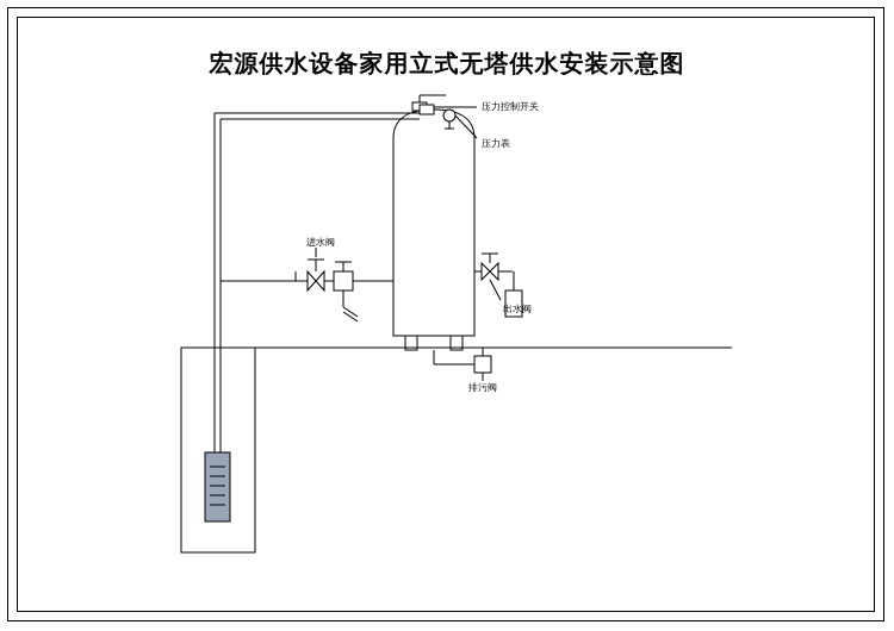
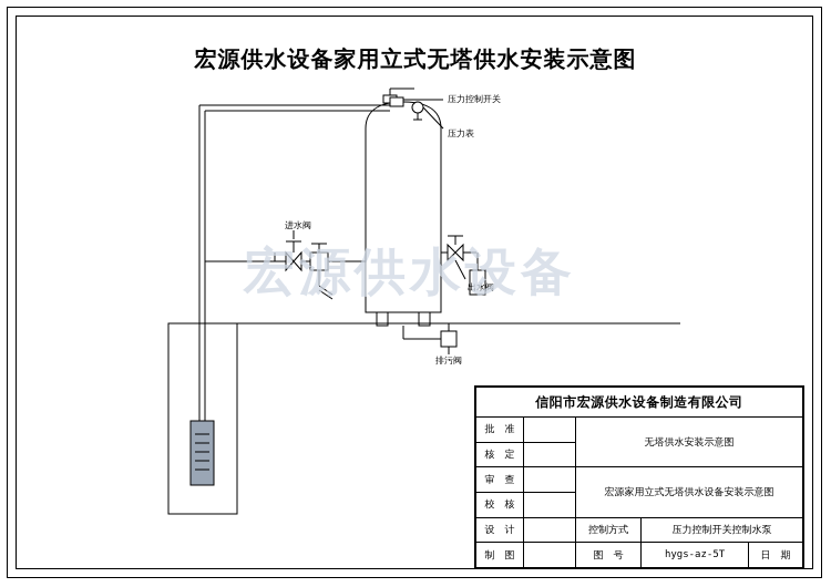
  宏源供水设备家用立式无塔供水安装示意图
  压力控制开关
  压力表
  进水阀
  出水阀
  排污阀
+ 宏源供水设备
+ 信阳市宏源供水设备制造有限公司
+ 批 准		无塔供水安装示意图
+ 核 定
+ 审 查		宏源家用立式无塔供水设备安装示意图
+ 校 核
+ 设 计		控制方式	压力控制开关控制水泵
+ 制 图		图 号	hygs-az-5T	日 期
